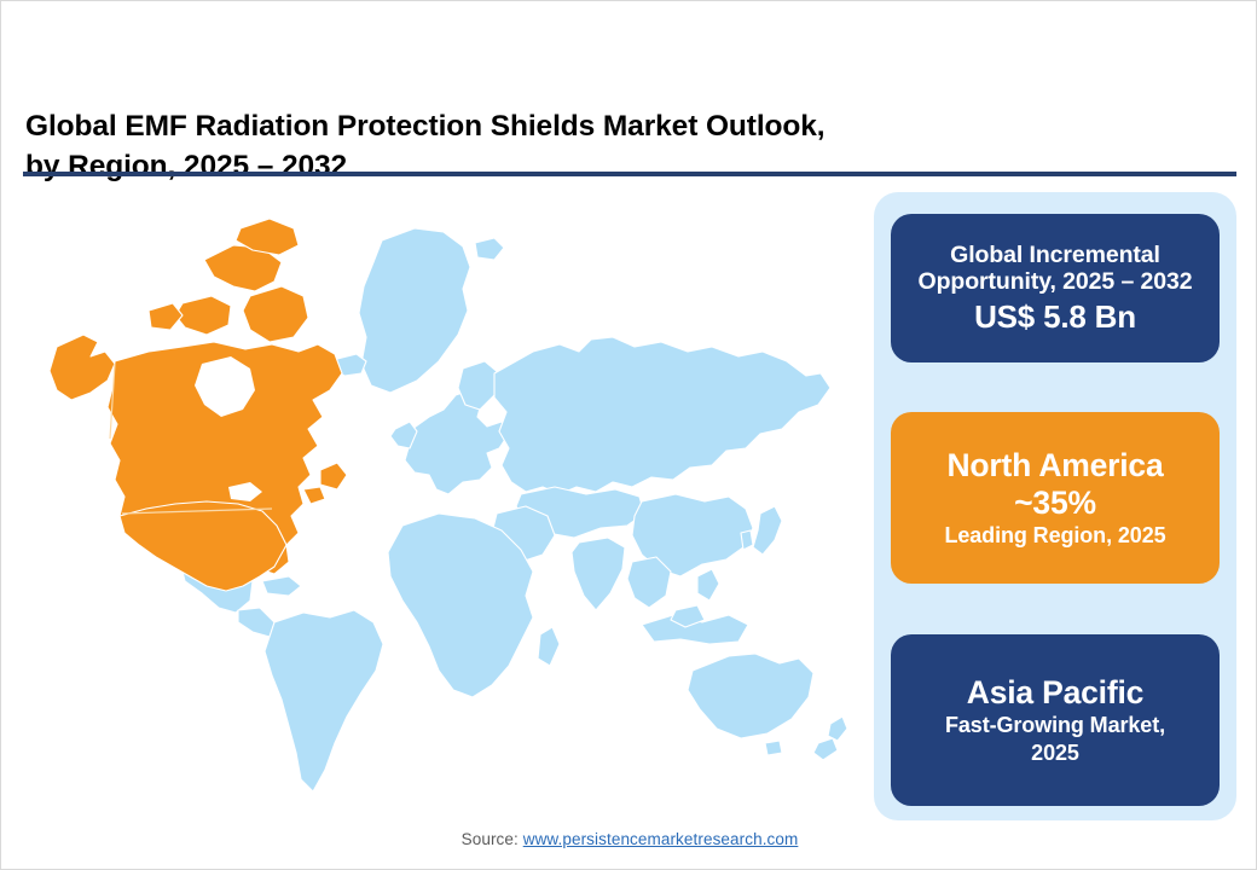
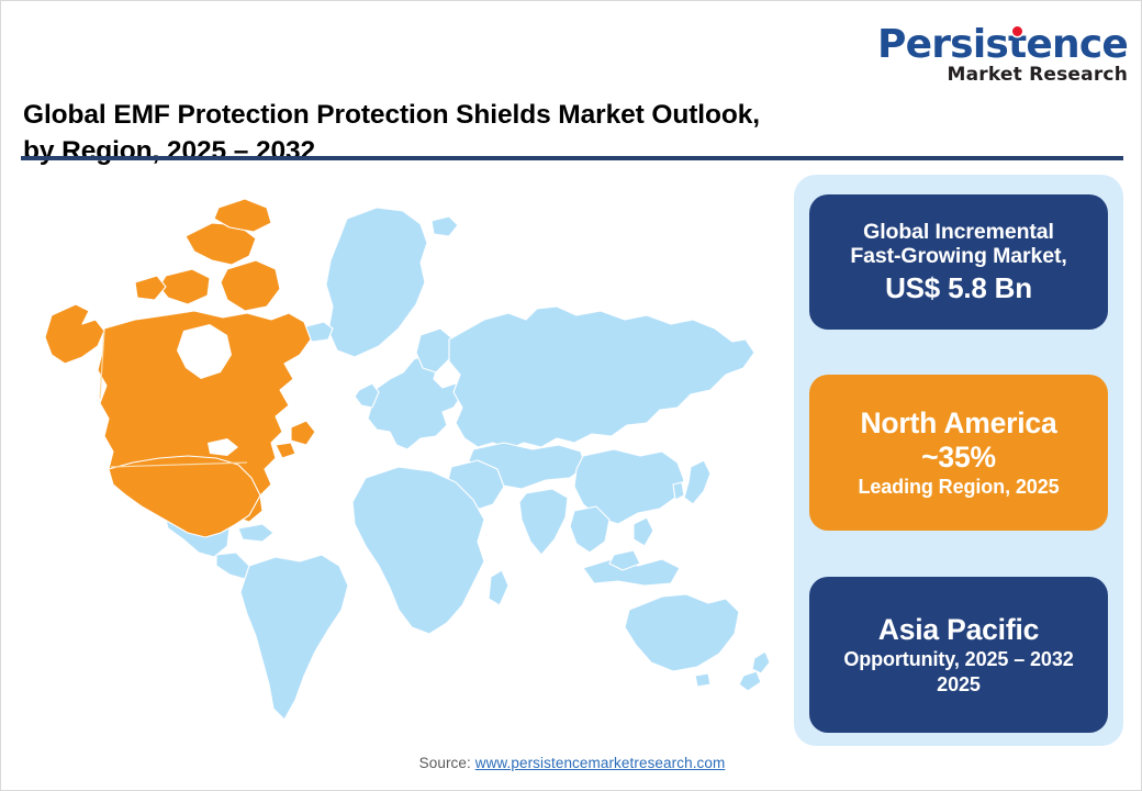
+ Persistence
+ Market Research
- Global EMF Radiation Protection Shields Market Outlook,
+ Global EMF Protection Protection Shields Market Outlook,
  by Region, 2025 – 2032
  Global Incremental
- Opportunity, 2025 – 2032
+ Fast-Growing Market,
  US$ 5.8 Bn
  North America
  ~35%
  Leading Region, 2025
  Asia Pacific
- Fast-Growing Market,
+ Opportunity, 2025 – 2032
  2025
  Source: www.persistencemarketresearch.com
